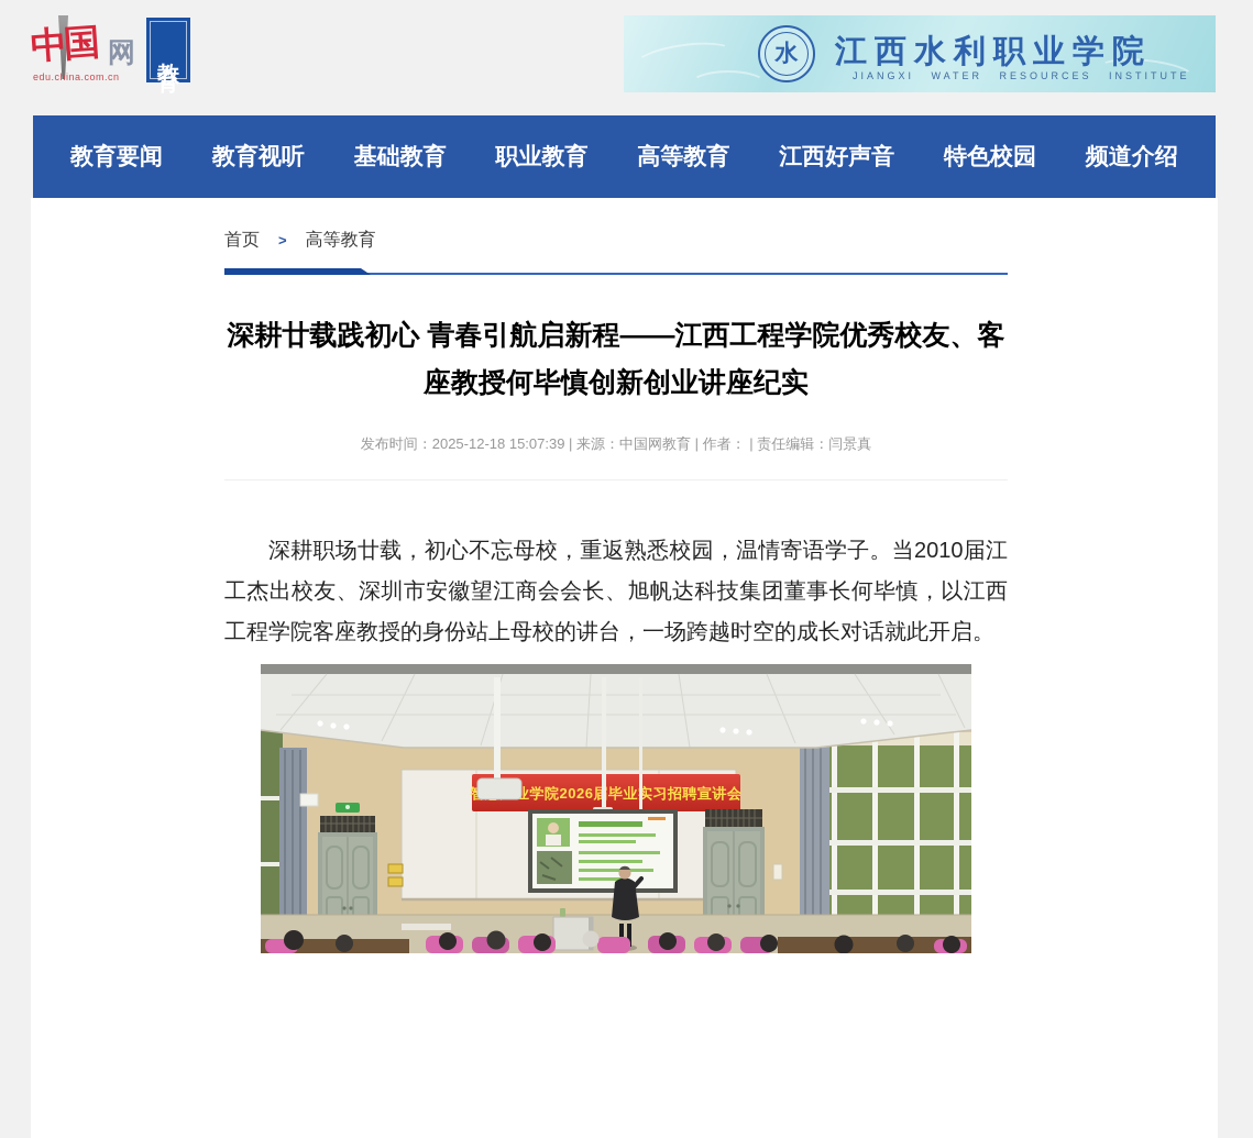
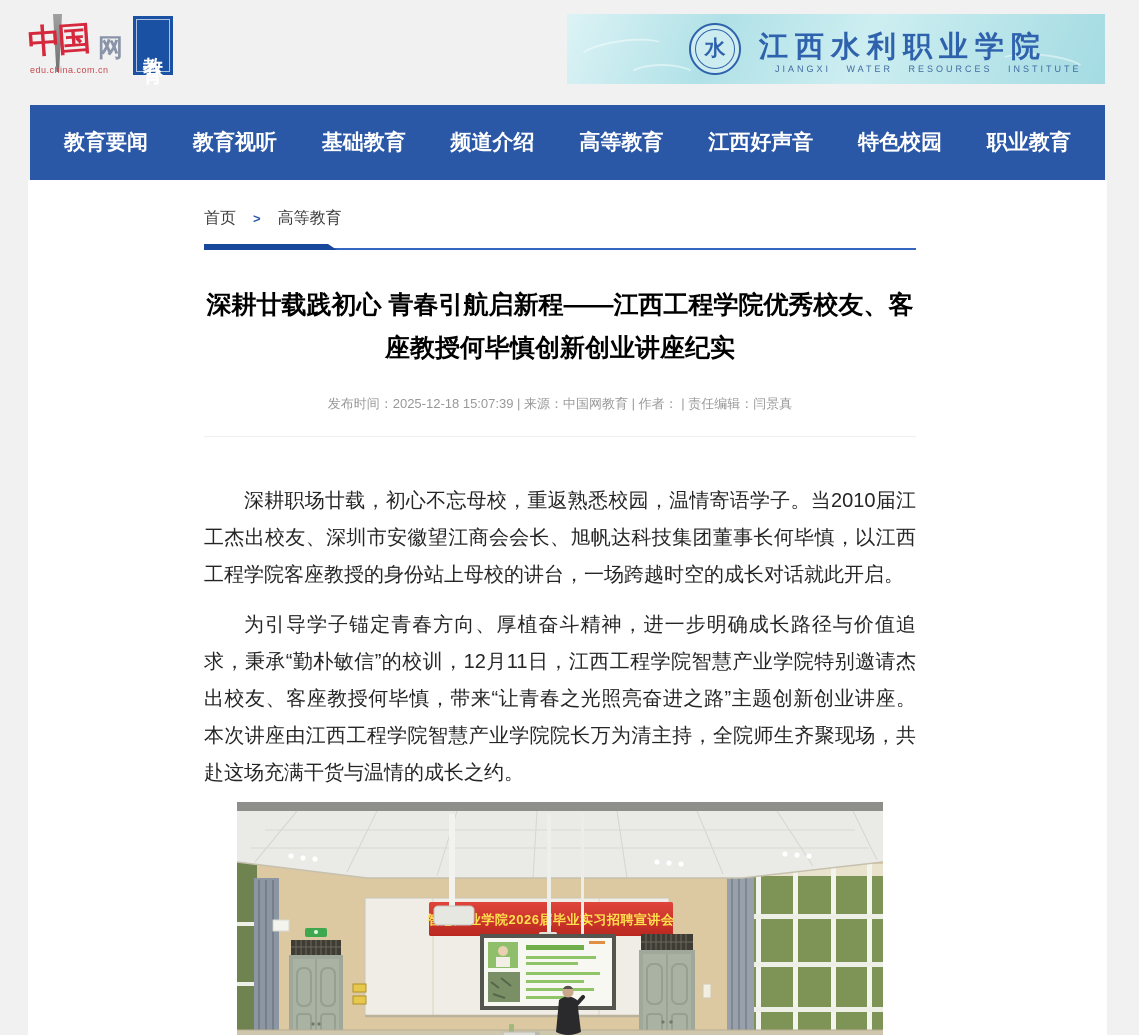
  网
  edu.china.com.cn
  水
  江西水利职业学院
  JIANGXI WATER RESOURCES INSTITUTE
  教育要闻
  教育视听
  基础教育
- 职业教育
+ 频道介绍
  高等教育
  江西好声音
  特色校园
- 频道介绍
+ 职业教育
  首页
  >
  高等教育
  深耕廿载践初心 青春引航启新程——江西工程学院优秀校友、客座教授何毕慎创新创业讲座纪实
  发布时间：2025-12-18 15:07:39 | 来源：中国网教育 | 作者： | 责任编辑：闫景真
  深耕职场廿载，初心不忘母校，重返熟悉校园，温情寄语学子。当2010届江工杰出校友、深圳市安徽望江商会会长、旭帆达科技集团董事长何毕慎，以江西工程学院客座教授的身份站上母校的讲台，一场跨越时空的成长对话就此开启。
+ 为引导学子锚定青春方向、厚植奋斗精神，进一步明确成长路径与价值追求，秉承“勤朴敏信”的校训，12月11日，江西工程学院智慧产业学院特别邀请杰出校友、客座教授何毕慎，带来“让青春之光照亮奋进之路”主题创新创业讲座。本次讲座由江西工程学院智慧产业学院院长万为清主持，全院师生齐聚现场，共赴这场充满干货与温情的成长之约。
  业学院2026届毕业实习招聘宣讲会
